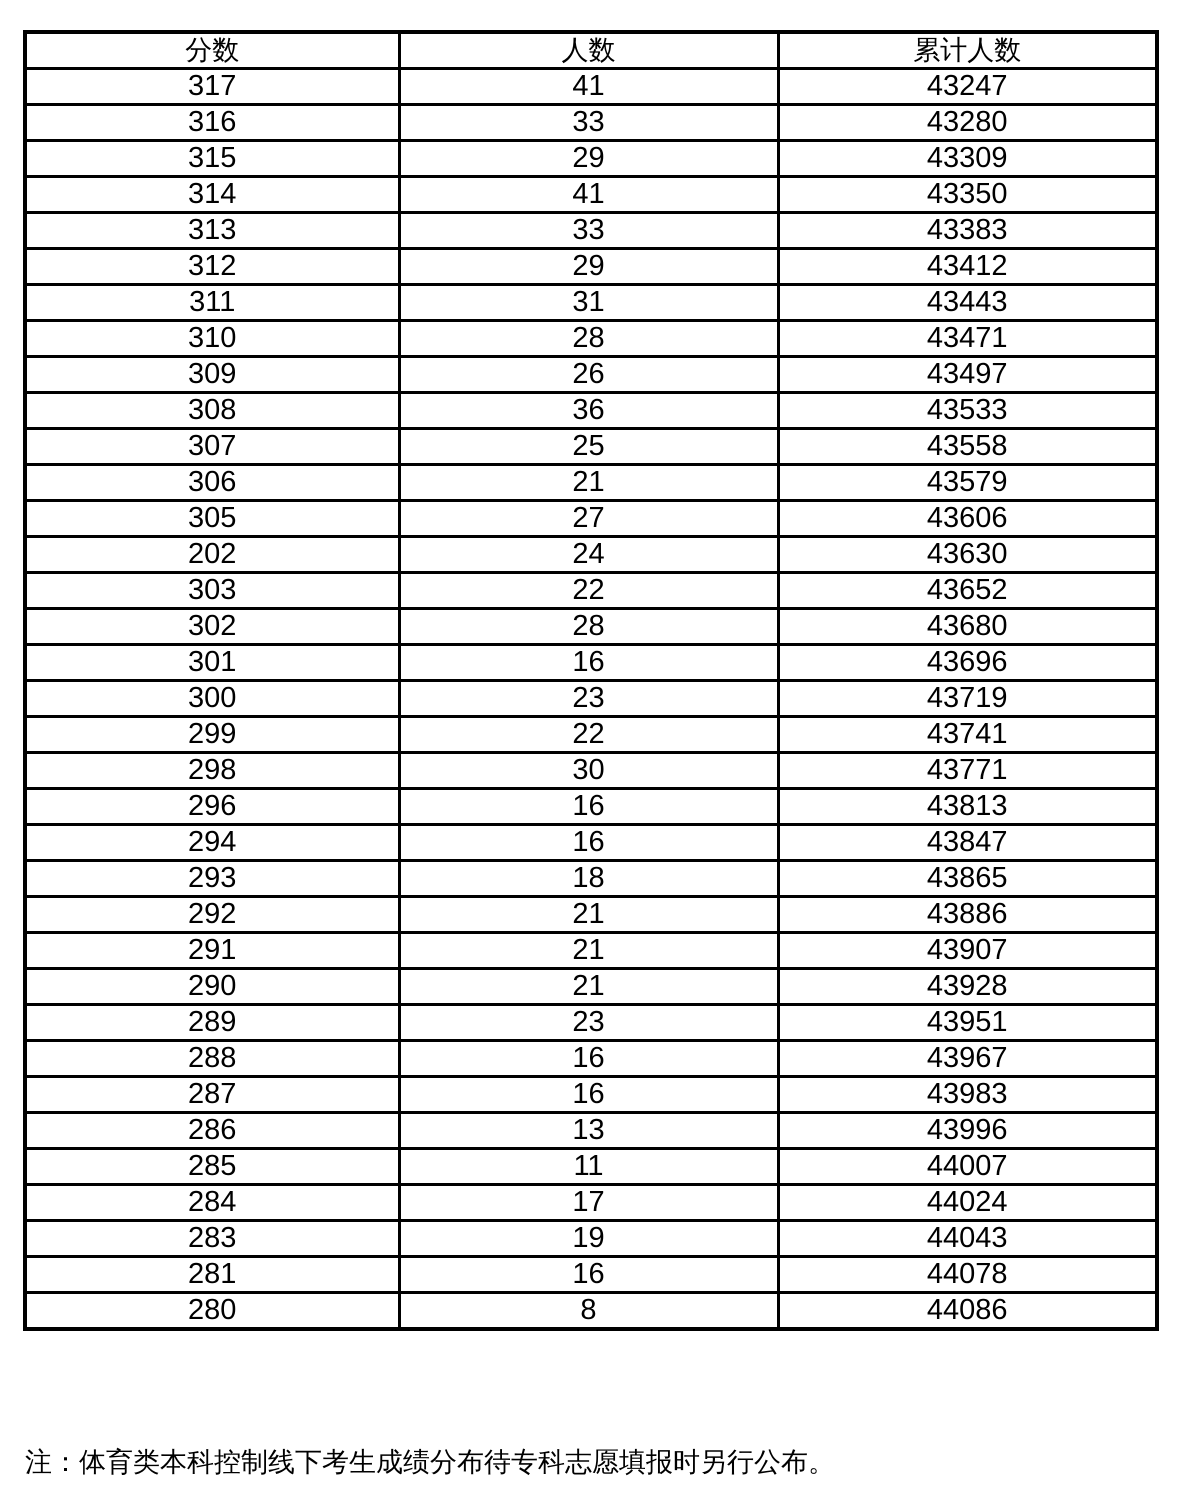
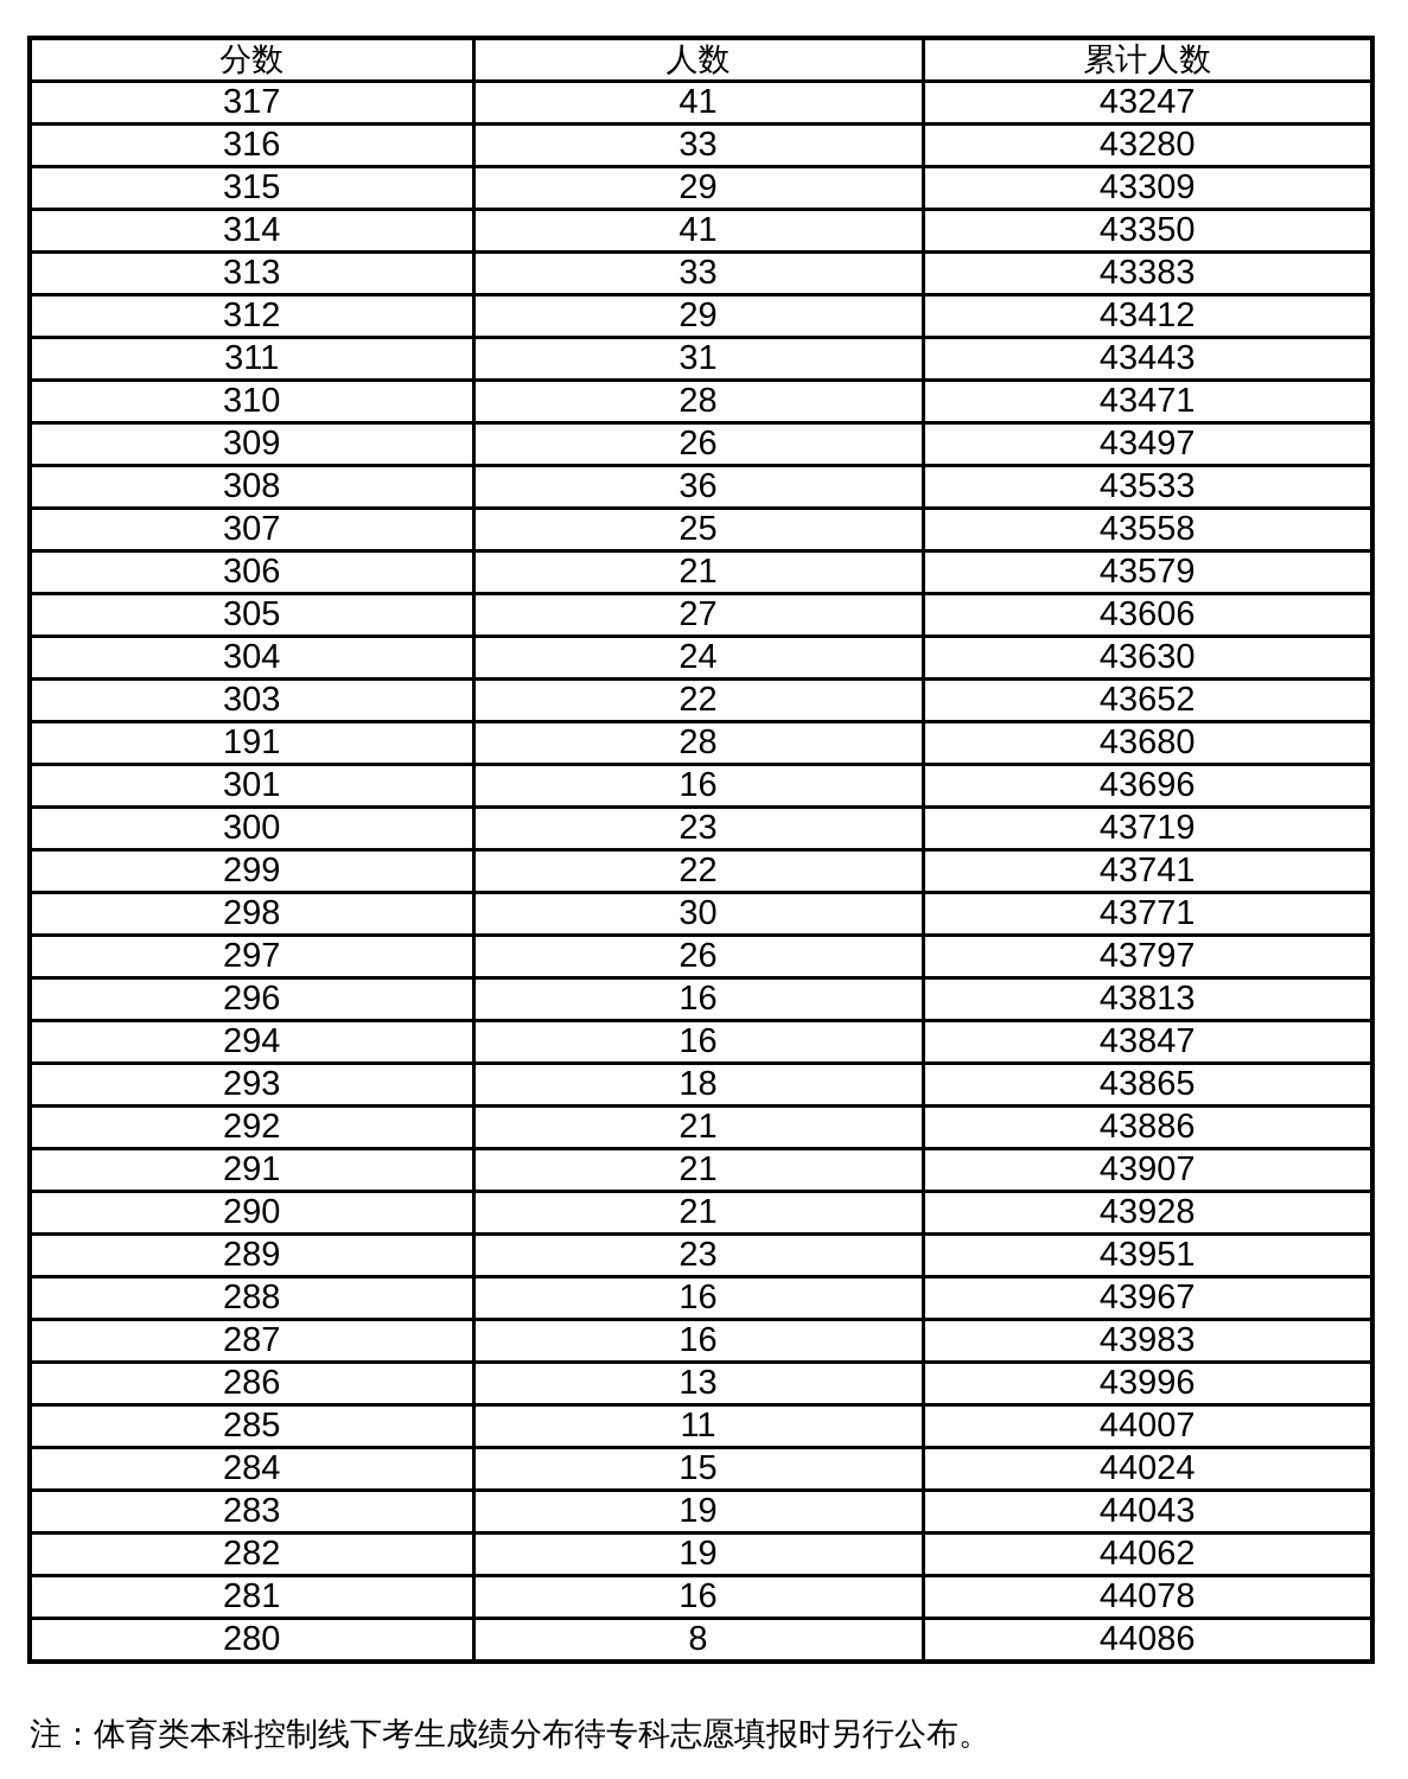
  分数	人数	累计人数
  317	41	43247
  316	33	43280
  315	29	43309
  314	41	43350
  313	33	43383
  312	29	43412
  311	31	43443
  310	28	43471
  309	26	43497
  308	36	43533
  307	25	43558
  306	21	43579
  305	27	43606
- 202	24	43630
+ 304	24	43630
  303	22	43652
- 302	28	43680
+ 191	28	43680
  301	16	43696
  300	23	43719
  299	22	43741
  298	30	43771
+ 297	26	43797
  296	16	43813
  294	16	43847
  293	18	43865
  292	21	43886
  291	21	43907
  290	21	43928
  289	23	43951
  288	16	43967
  287	16	43983
  286	13	43996
  285	11	44007
- 284	17	44024
+ 284	15	44024
  283	19	44043
+ 282	19	44062
  281	16	44078
  280	8	44086
  注：体育类本科控制线下考生成绩分布待专科志愿填报时另行公布。
